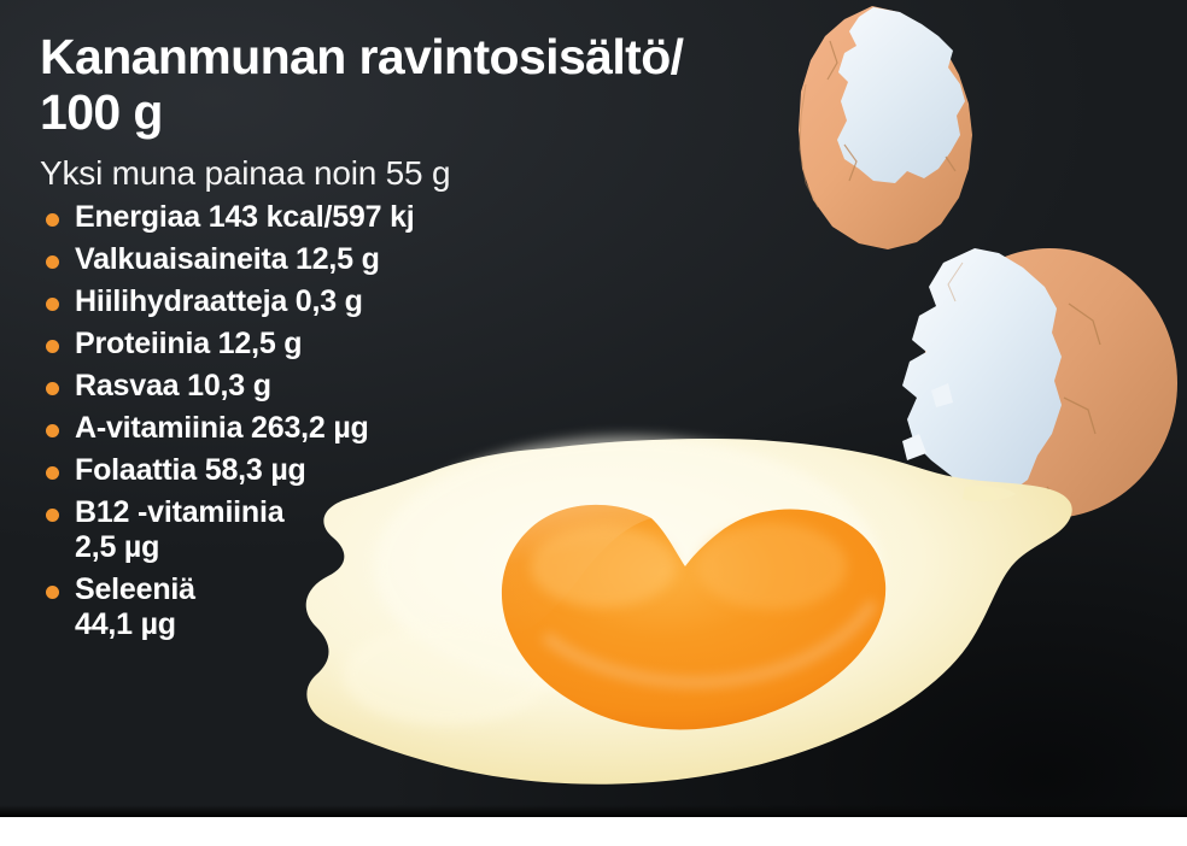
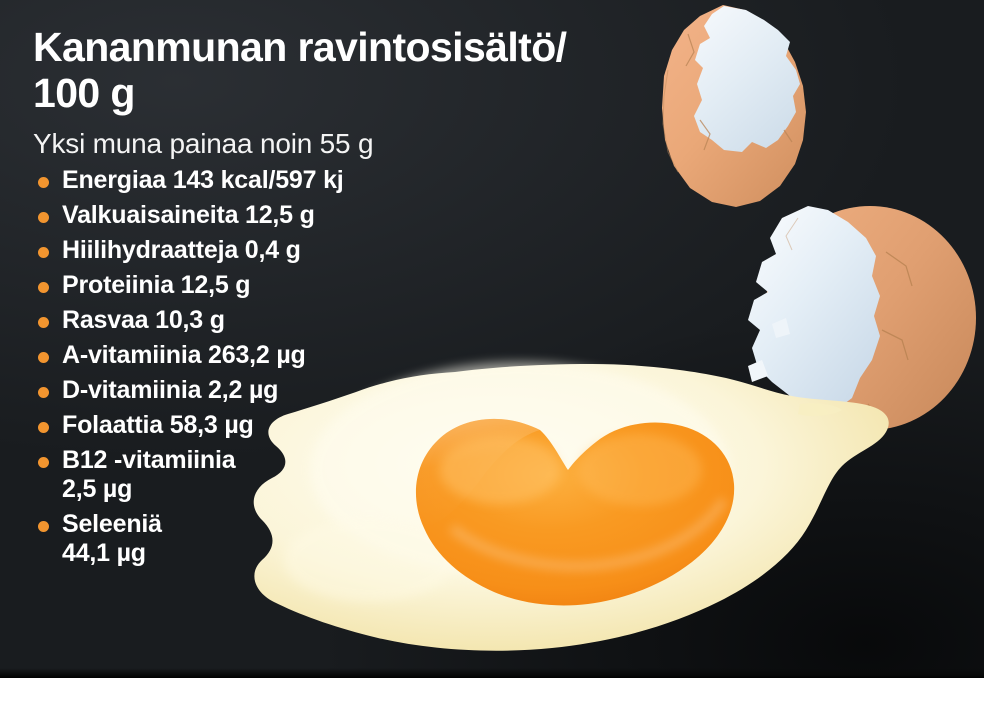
  Kananmunan ravintosisältö/
  100 g
  Yksi muna painaa noin 55 g
  Energiaa 143 kcal/597 kj
  Valkuaisaineita 12,5 g
- Hiilihydraatteja 0,3 g
+ Hiilihydraatteja 0,4 g
  Proteiinia 12,5 g
  Rasvaa 10,3 g
  A-vitamiinia 263,2 µg
+ D-vitamiinia 2,2 µg
  Folaattia 58,3 µg
  B12 -vitamiinia
  2,5 µg
  Seleeniä
  44,1 µg
